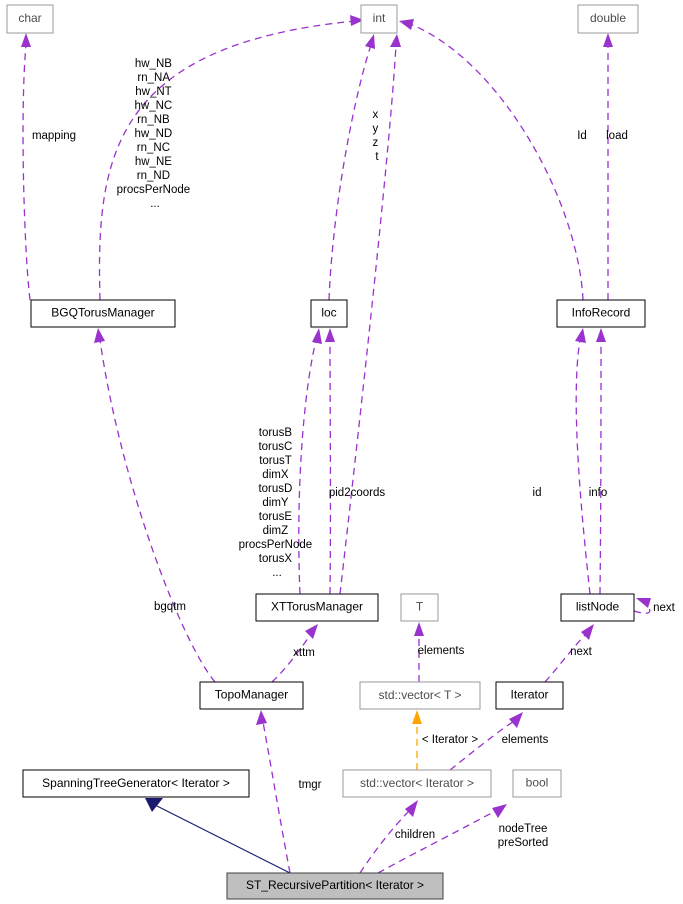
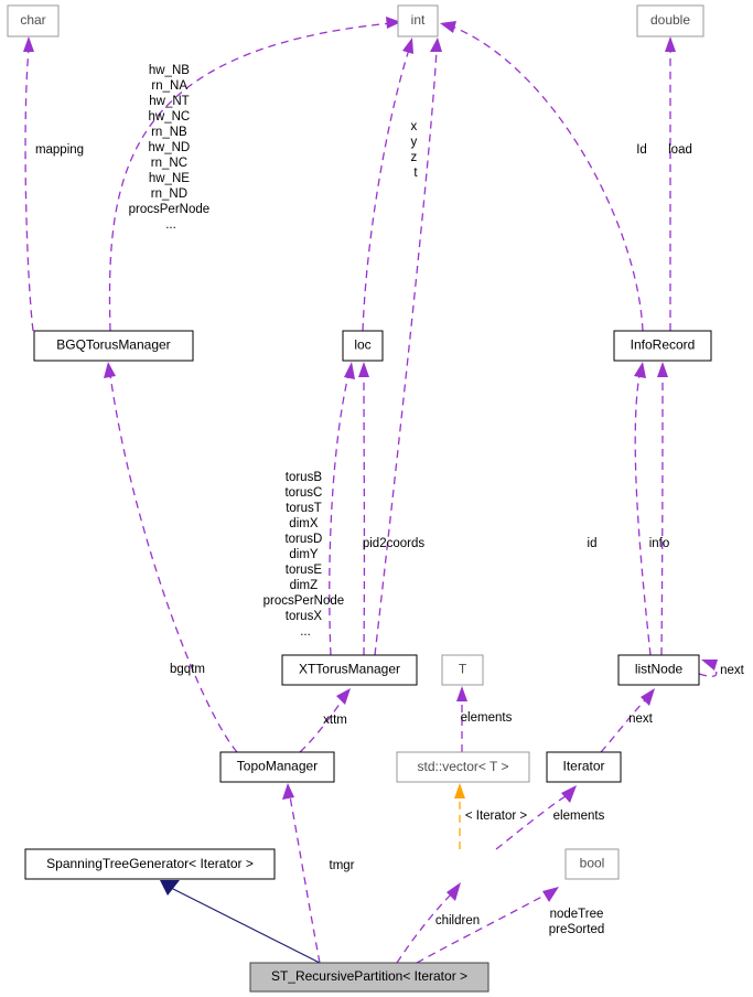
  hw_NB rn_NA hw_NT hw_NC rn_NB hw_ND rn_NC hw_NE rn_ND procsPerNode ...
  x y z t
  torusB torusC torusT dimX torusD dimY torusE dimZ procsPerNode torusX ...
  mapping
  Id
  load
  pid2coords
  id
  info
  bgqtm
  next
  xttm
  elements
  next
  tmgr
  < Iterator >
  elements
  children
  nodeTree
  preSorted
  char
  int
  double
  BGQTorusManager
  loc
  InfoRecord
  XTTorusManager
  T
  listNode
  TopoManager
  std::vector< T >
  Iterator
  SpanningTreeGenerator< Iterator >
- std::vector< Iterator >
  bool
  ST_RecursivePartition< Iterator >
